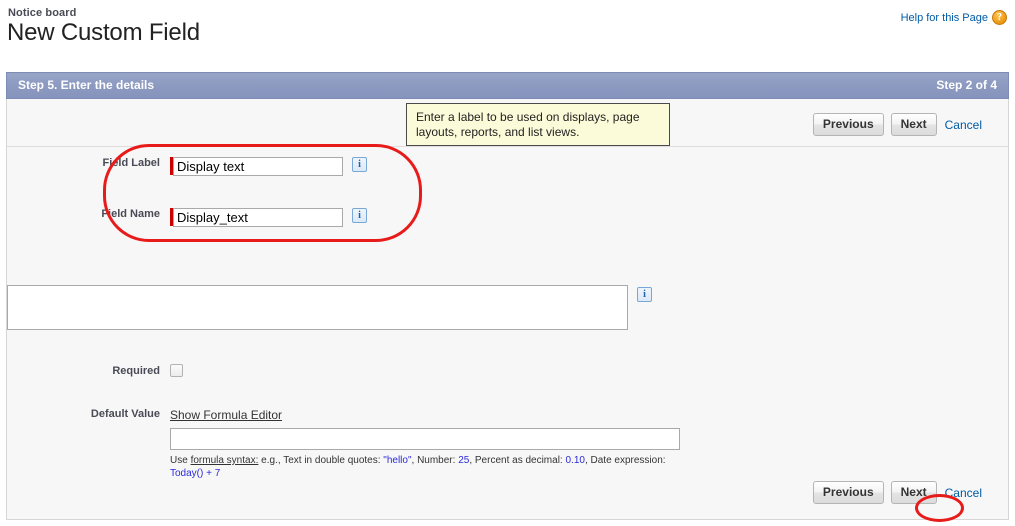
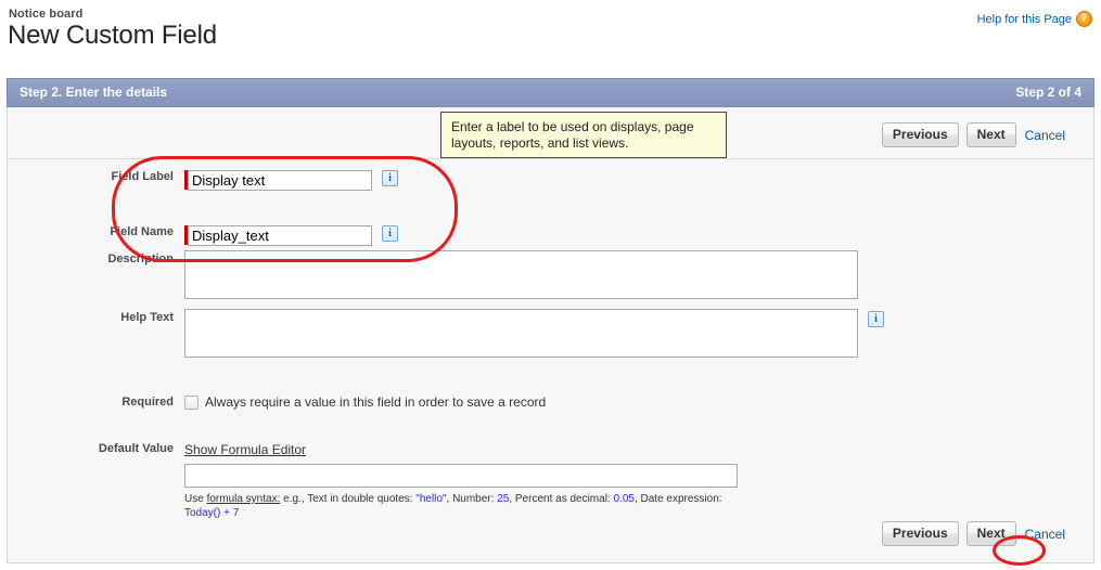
  Notice board
  New Custom Field
  Help for this Page
  ?
- Step 5. Enter the details
+ Step 2. Enter the details
  Step 2 of 4
  Previous
  Next
  Cancel
  Field Label
  Display text
  i
  Field Name
  Display_text
  i
+ Description
+ Help Text
  i
  Required
+ Always require a value in this field in order to save a record
  Default Value
  Show Formula Editor
- Use formula syntax: e.g., Text in double quotes: "hello", Number: 25, Percent as decimal: 0.10, Date expression:
+ Use formula syntax: e.g., Text in double quotes: "hello", Number: 25, Percent as decimal: 0.05, Date expression:
  Today() + 7
  Previous
  Next
  Cancel
  Enter a label to be used on displays, page layouts, reports, and list views.
